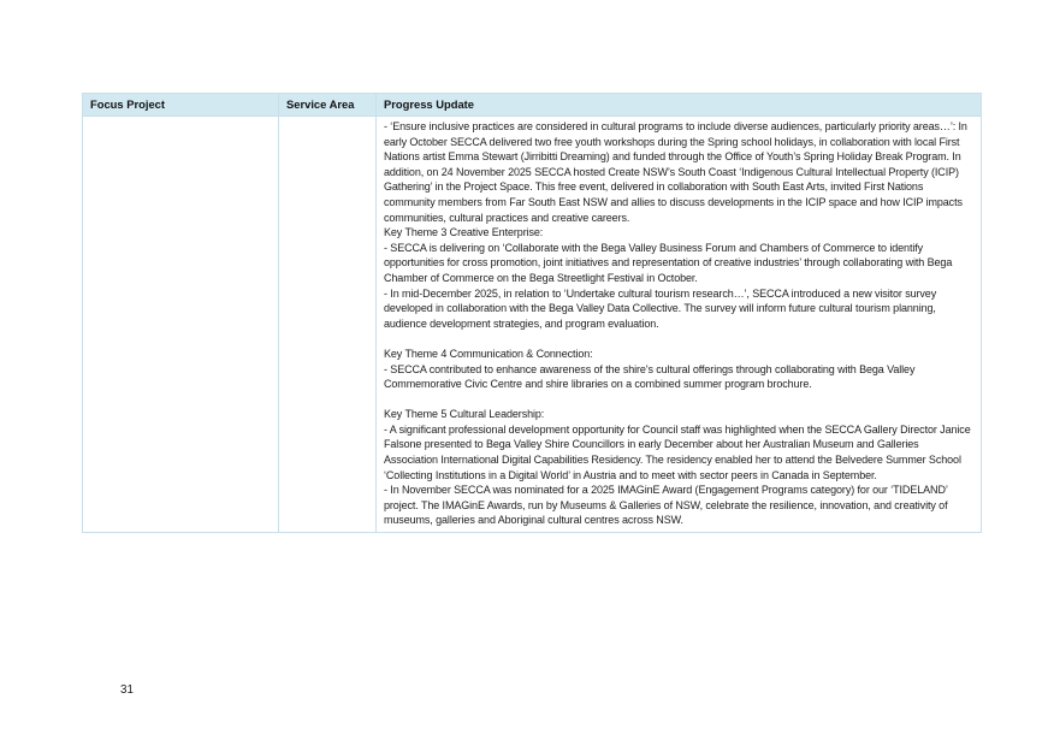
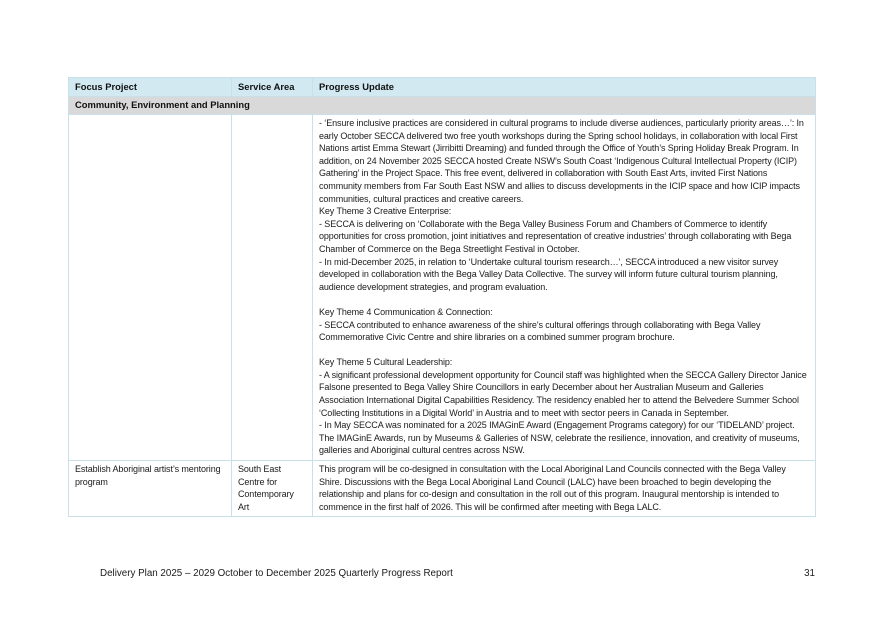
  Focus Project	Service Area	Progress Update
+ Community, Environment and Planning
- 		- ‘Ensure inclusive practices are considered in cultural programs to include diverse audiences, particularly priority areas…’: In early October SECCA delivered two free youth workshops during the Spring school holidays, in collaboration with local First Nations artist Emma Stewart (Jirribitti Dreaming) and funded through the Office of Youth’s Spring Holiday Break Program. In addition, on 24 November 2025 SECCA hosted Create NSW’s South Coast ‘Indigenous Cultural Intellectual Property (ICIP) Gathering’ in the Project Space. This free event, delivered in collaboration with South East Arts, invited First Nations community members from Far South East NSW and allies to discuss developments in the ICIP space and how ICIP impacts communities, cultural practices and creative careers.Key Theme 3 Creative Enterprise:- SECCA is delivering on ‘Collaborate with the Bega Valley Business Forum and Chambers of Commerce to identify opportunities for cross promotion, joint initiatives and representation of creative industries’ through collaborating with Bega Chamber of Commerce on the Bega Streetlight Festival in October.- In mid-December 2025, in relation to ‘Undertake cultural tourism research…’, SECCA introduced a new visitor survey developed in collaboration with the Bega Valley Data Collective. The survey will inform future cultural tourism planning, audience development strategies, and program evaluation. Key Theme 4 Communication & Connection:- SECCA contributed to enhance awareness of the shire's cultural offerings through collaborating with Bega Valley Commemorative Civic Centre and shire libraries on a combined summer program brochure. Key Theme 5 Cultural Leadership:- A significant professional development opportunity for Council staff was highlighted when the SECCA Gallery Director Janice Falsone presented to Bega Valley Shire Councillors in early December about her Australian Museum and Galleries Association International Digital Capabilities Residency. The residency enabled her to attend the Belvedere Summer School ‘Collecting Institutions in a Digital World’ in Austria and to meet with sector peers in Canada in September.- In November SECCA was nominated for a 2025 IMAGinE Award (Engagement Programs category) for our ‘TIDELAND’ project. The IMAGinE Awards, run by Museums & Galleries of NSW, celebrate the resilience, innovation, and creativity of museums, galleries and Aboriginal cultural centres across NSW.
+ 		- ‘Ensure inclusive practices are considered in cultural programs to include diverse audiences, particularly priority areas…’: In early October SECCA delivered two free youth workshops during the Spring school holidays, in collaboration with local First Nations artist Emma Stewart (Jirribitti Dreaming) and funded through the Office of Youth’s Spring Holiday Break Program. In addition, on 24 November 2025 SECCA hosted Create NSW’s South Coast ‘Indigenous Cultural Intellectual Property (ICIP) Gathering’ in the Project Space. This free event, delivered in collaboration with South East Arts, invited First Nations community members from Far South East NSW and allies to discuss developments in the ICIP space and how ICIP impacts communities, cultural practices and creative careers.Key Theme 3 Creative Enterprise:- SECCA is delivering on ‘Collaborate with the Bega Valley Business Forum and Chambers of Commerce to identify opportunities for cross promotion, joint initiatives and representation of creative industries’ through collaborating with Bega Chamber of Commerce on the Bega Streetlight Festival in October.- In mid-December 2025, in relation to ‘Undertake cultural tourism research…’, SECCA introduced a new visitor survey developed in collaboration with the Bega Valley Data Collective. The survey will inform future cultural tourism planning, audience development strategies, and program evaluation. Key Theme 4 Communication & Connection:- SECCA contributed to enhance awareness of the shire's cultural offerings through collaborating with Bega Valley Commemorative Civic Centre and shire libraries on a combined summer program brochure. Key Theme 5 Cultural Leadership:- A significant professional development opportunity for Council staff was highlighted when the SECCA Gallery Director Janice Falsone presented to Bega Valley Shire Councillors in early December about her Australian Museum and Galleries Association International Digital Capabilities Residency. The residency enabled her to attend the Belvedere Summer School ‘Collecting Institutions in a Digital World’ in Austria and to meet with sector peers in Canada in September.- In May SECCA was nominated for a 2025 IMAGinE Award (Engagement Programs category) for our ‘TIDELAND’ project. The IMAGinE Awards, run by Museums & Galleries of NSW, celebrate the resilience, innovation, and creativity of museums, galleries and Aboriginal cultural centres across NSW.
+ Establish Aboriginal artist’s mentoring program	South East Centre for Contemporary Art	This program will be co-designed in consultation with the Local Aboriginal Land Councils connected with the Bega Valley Shire. Discussions with the Bega Local Aboriginal Land Council (LALC) have been broached to begin developing the relationship and plans for co-design and consultation in the roll out of this program. Inaugural mentorship is intended to commence in the first half of 2026. This will be confirmed after meeting with Bega LALC.
+ Delivery Plan 2025 – 2029 October to December 2025 Quarterly Progress Report
  31
